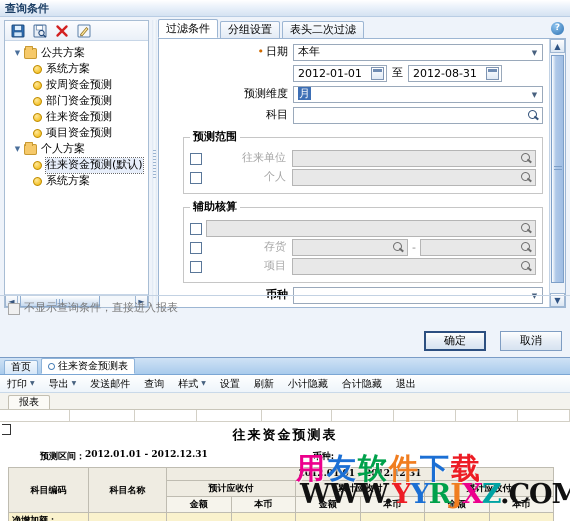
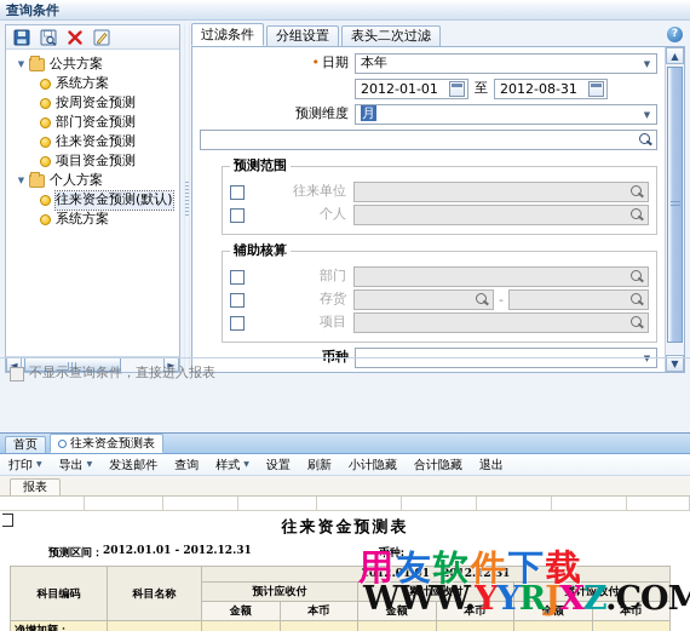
  查询条件
  ▼
  公共方案
  系统方案
  按周资金预测
  部门资金预测
  往来资金预测
  项目资金预测
  ▼
  个人方案
  往来资金预测(默认)
  系统方案
  ◄
  ►
  过滤条件
  分组设置
  表头二次过滤
  ?
  日期
  本年
  ▼
  2012-01-01
  至
  2012-08-31
  预测维度
  月
  ▼
- 科目
  预测范围
  往来单位
  个人
  辅助核算
+ 部门
  存货
  -
  项目
  币种
  ▼
  ▲
  ▼
  不显示查询条件，直接进入报表
- 确定
- 取消
  首页
  往来资金预测表
  打印
  导出
  发送邮件
  查询
  样式
  设置
  刷新
  小计隐藏
  合计隐藏
  退出
  报表
  往来资金预测表
  预测区间：
  2012.01.01 - 2012.12.31
  币种:
  科目编码	科目名称	2012.01.01 - 2012.12.31
  预计应收付	累计应收付	累计应收付
  金额	本币	金额	本币	金额	本币
  用友软件下载
  WWW.YYRJXZ.COM
